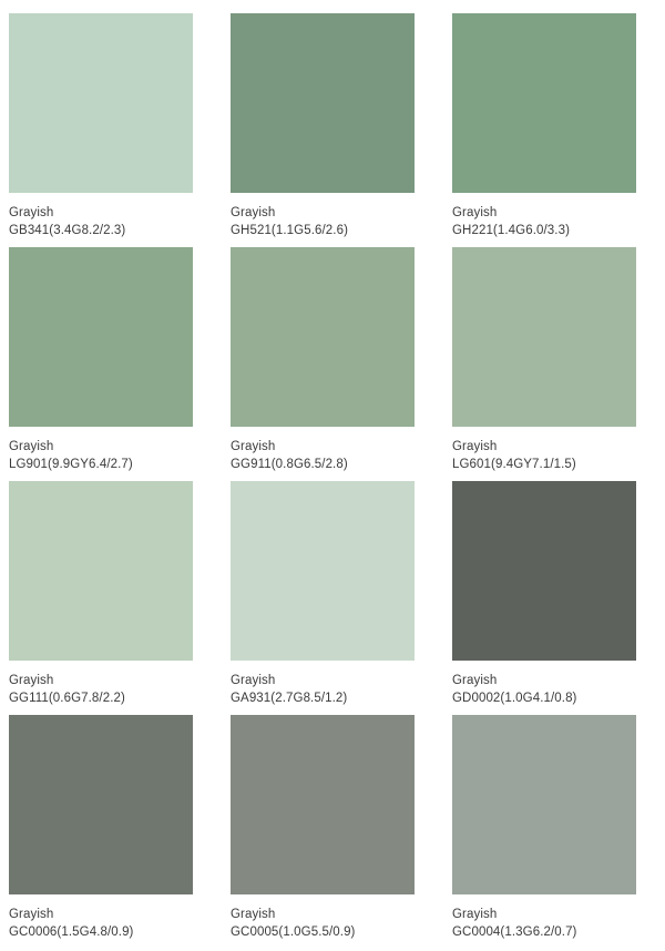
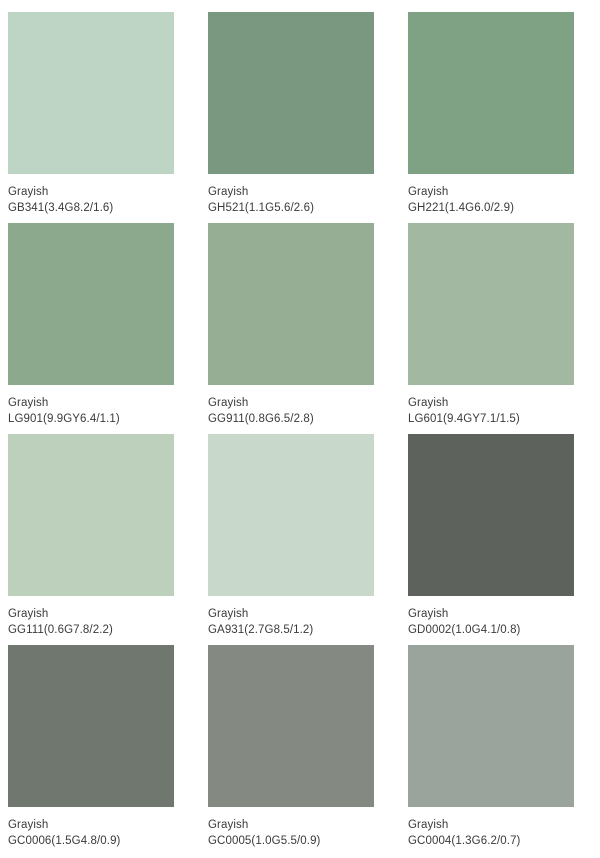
  Grayish
- GB341(3.4G8.2/2.3)
+ GB341(3.4G8.2/1.6)
  Grayish
  GH521(1.1G5.6/2.6)
  Grayish
- GH221(1.4G6.0/3.3)
+ GH221(1.4G6.0/2.9)
  Grayish
- LG901(9.9GY6.4/2.7)
+ LG901(9.9GY6.4/1.1)
  Grayish
  GG911(0.8G6.5/2.8)
  Grayish
  LG601(9.4GY7.1/1.5)
  Grayish
  GG111(0.6G7.8/2.2)
  Grayish
  GA931(2.7G8.5/1.2)
  Grayish
  GD0002(1.0G4.1/0.8)
  Grayish
  GC0006(1.5G4.8/0.9)
  Grayish
  GC0005(1.0G5.5/0.9)
  Grayish
  GC0004(1.3G6.2/0.7)
